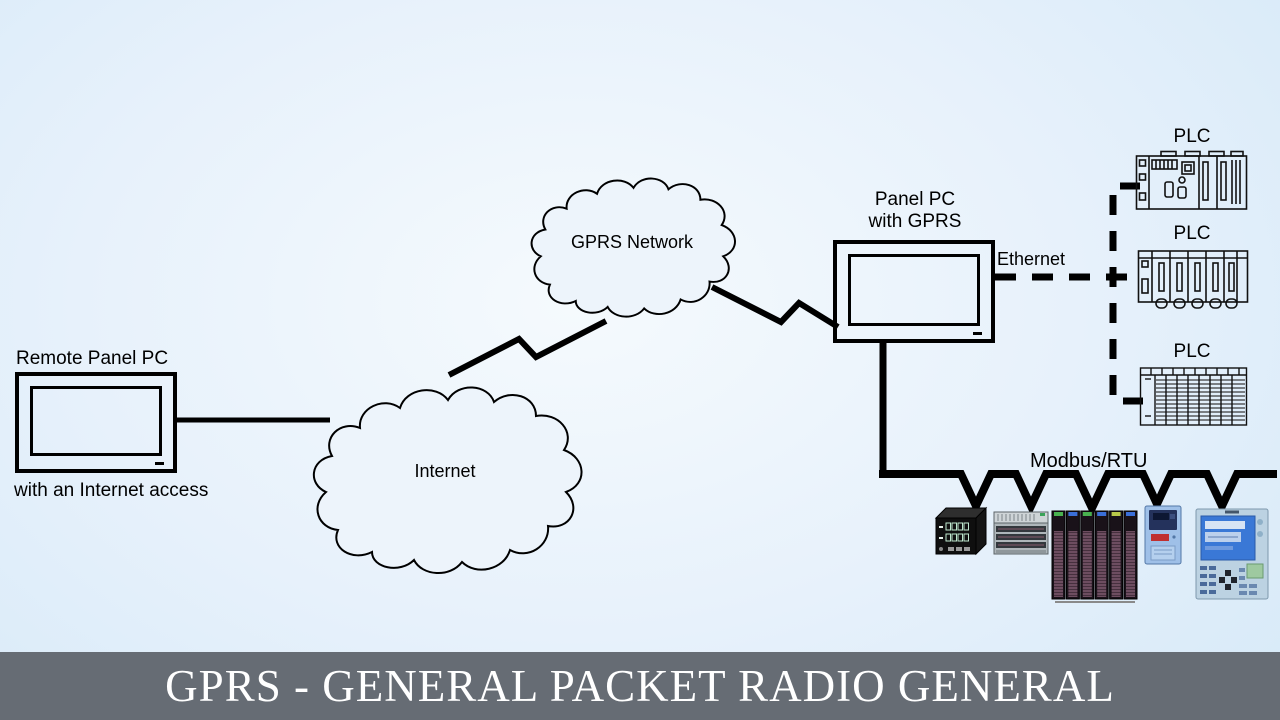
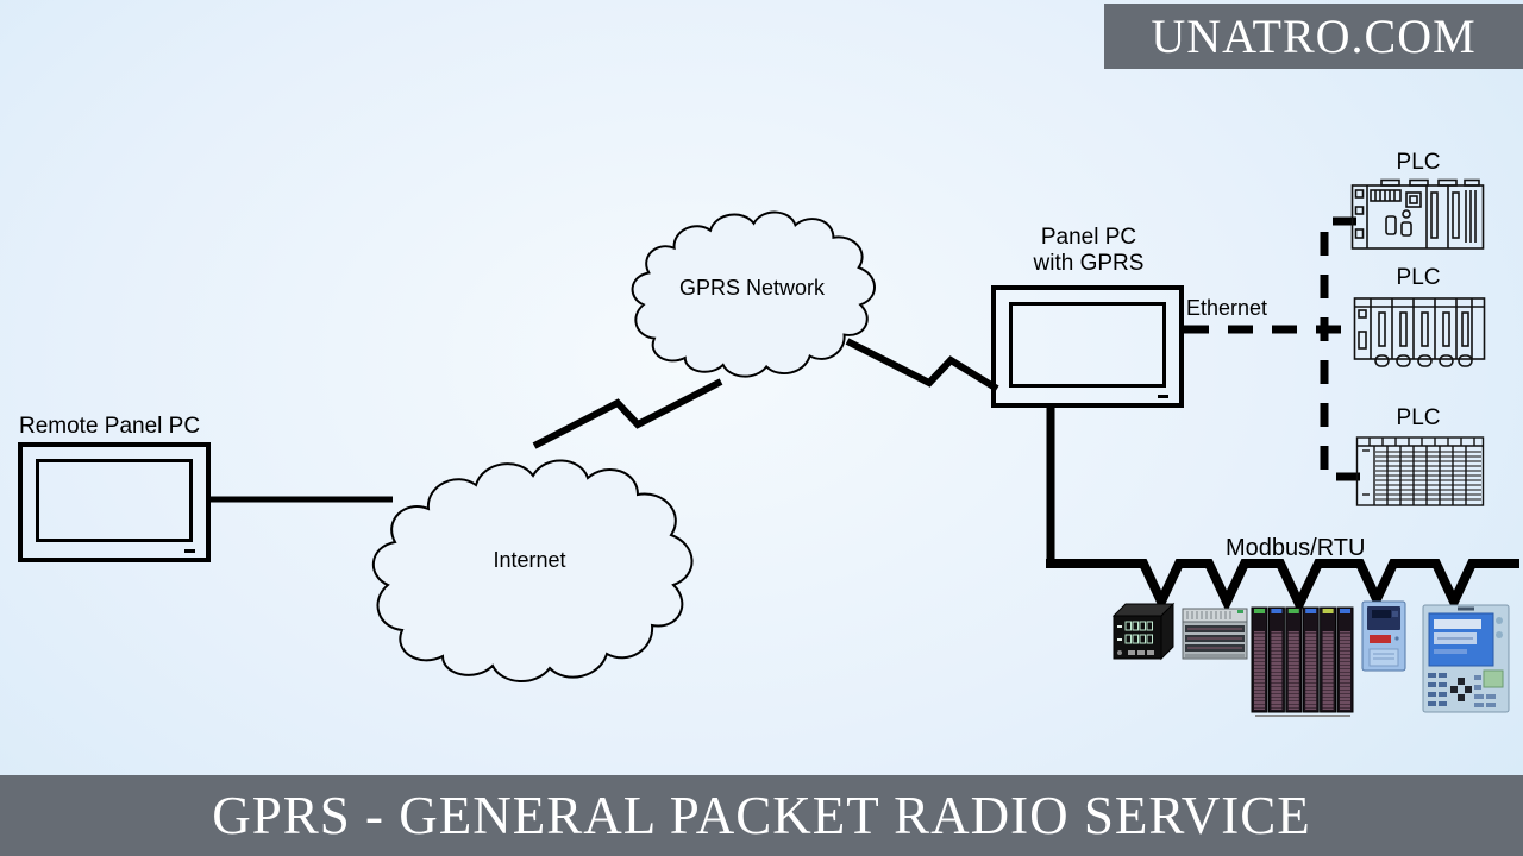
  Internet
  GPRS Network
  Remote Panel PC
- with an Internet access
  Panel PC
  with GPRS
  Ethernet
  PLC
  PLC
  PLC
  Modbus/RTU
+ UNATRO.COM
- GPRS - GENERAL PACKET RADIO GENERAL
+ GPRS - GENERAL PACKET RADIO SERVICE
